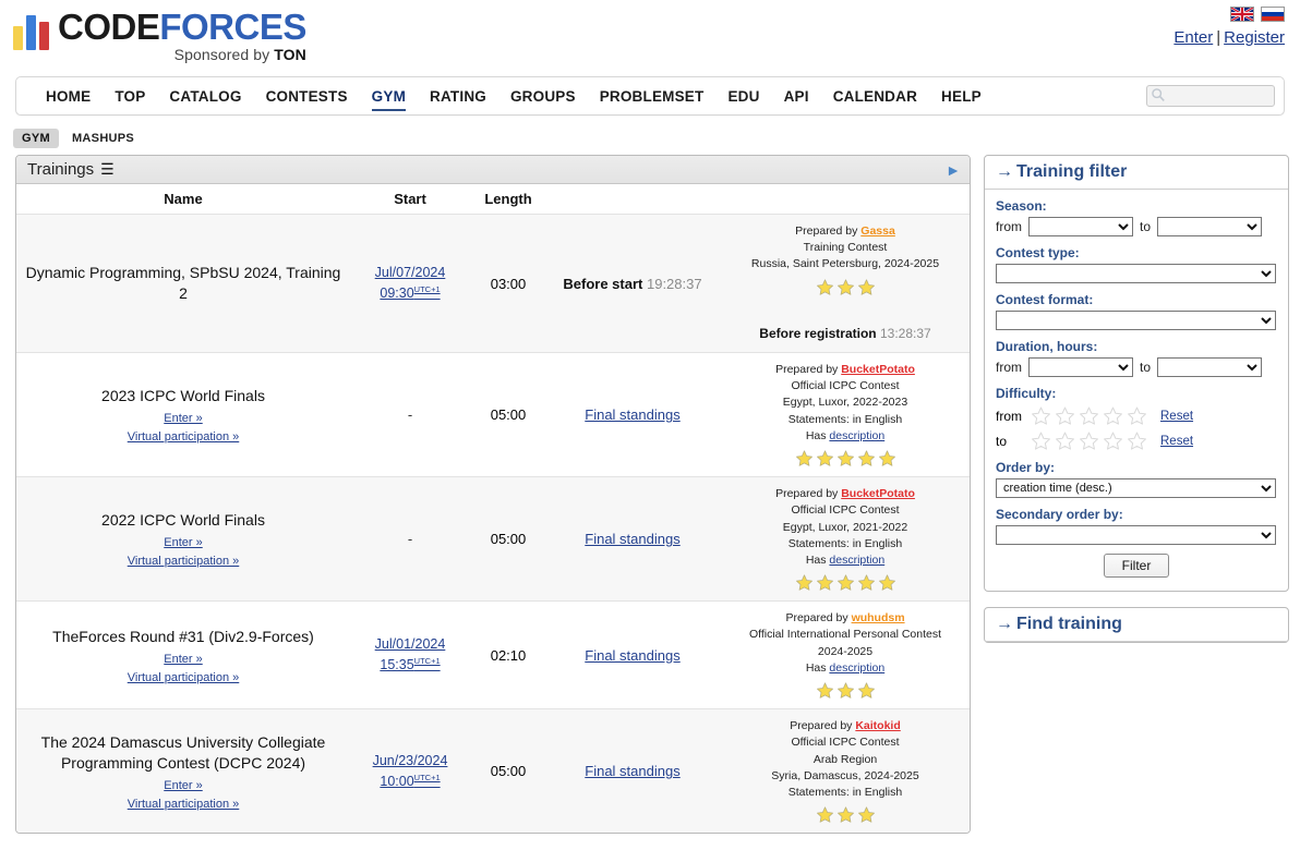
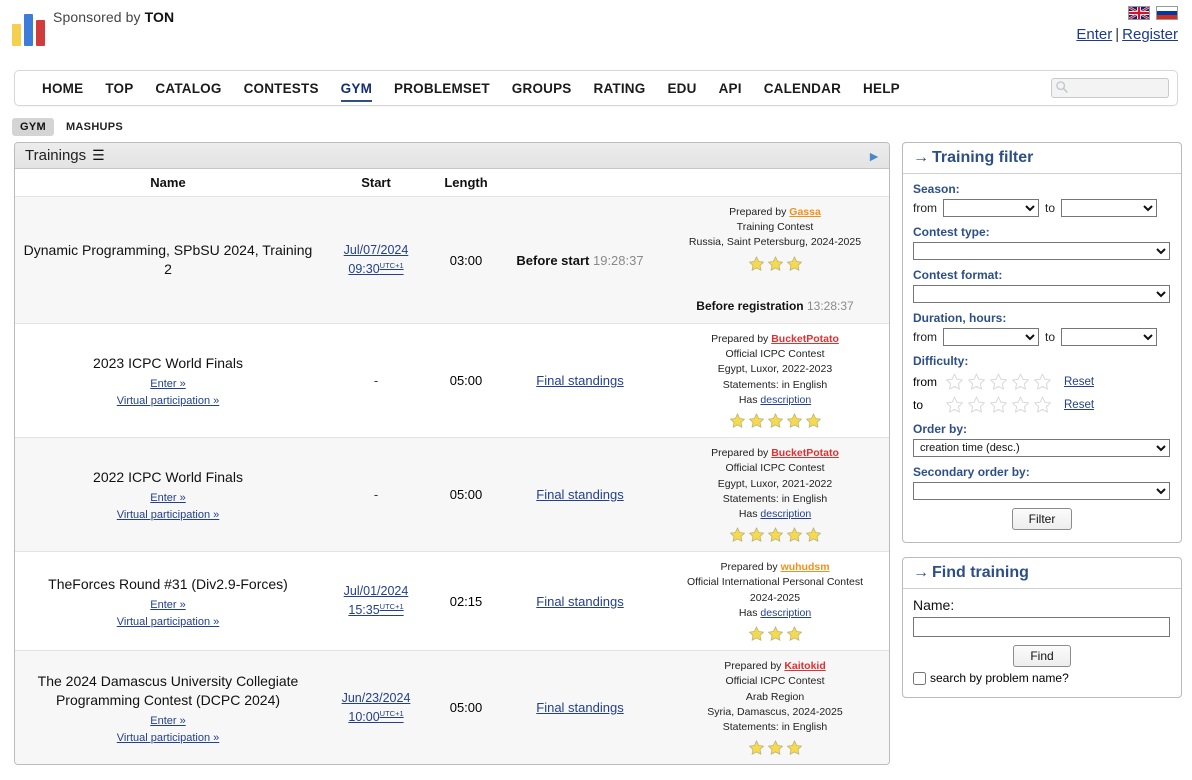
- CODEFORCES
  Sponsored by TON
  Enter | Register
  HOME
  TOP
  CATALOG
  CONTESTS
  GYM
- RATING
+ PROBLEMSET
  GROUPS
- PROBLEMSET
+ RATING
  EDU
  API
  CALENDAR
  HELP
  GYM
  MASHUPS
  Trainings
  ☰
  ►
  Name	Start	Length
  Dynamic Programming, SPbSU 2024, Training 2	Jul/07/202409:30UTC+1	03:00	Before start 19:28:37	Prepared by GassaTraining ContestRussia, Saint Petersburg, 2024-2025Before registration 13:28:37
  2023 ICPC World FinalsEnter »Virtual participation »	-	05:00	Final standings	Prepared by BucketPotatoOfficial ICPC ContestEgypt, Luxor, 2022-2023Statements: in EnglishHas description
  2022 ICPC World FinalsEnter »Virtual participation »	-	05:00	Final standings	Prepared by BucketPotatoOfficial ICPC ContestEgypt, Luxor, 2021-2022Statements: in EnglishHas description
- TheForces Round #31 (Div2.9-Forces)Enter »Virtual participation »	Jul/01/202415:35UTC+1	02:10	Final standings	Prepared by wuhudsmOfficial International Personal Contest2024-2025Has description
+ TheForces Round #31 (Div2.9-Forces)Enter »Virtual participation »	Jul/01/202415:35UTC+1	02:15	Final standings	Prepared by wuhudsmOfficial International Personal Contest2024-2025Has description
  The 2024 Damascus University Collegiate Programming Contest (DCPC 2024)Enter »Virtual participation »	Jun/23/202410:00UTC+1	05:00	Final standings	Prepared by KaitokidOfficial ICPC ContestArab RegionSyria, Damascus, 2024-2025Statements: in English
  → Training filter
  Season:
  from
  to
  Contest type:
  Contest format:
  Duration, hours:
  from
  to
  Difficulty:
  from
  Reset
  to
  Reset
  Order by:
  creation time (desc.)
  Secondary order by:
  Filter
  → Find training
+ Name:
+ Find
+ search by problem name?
